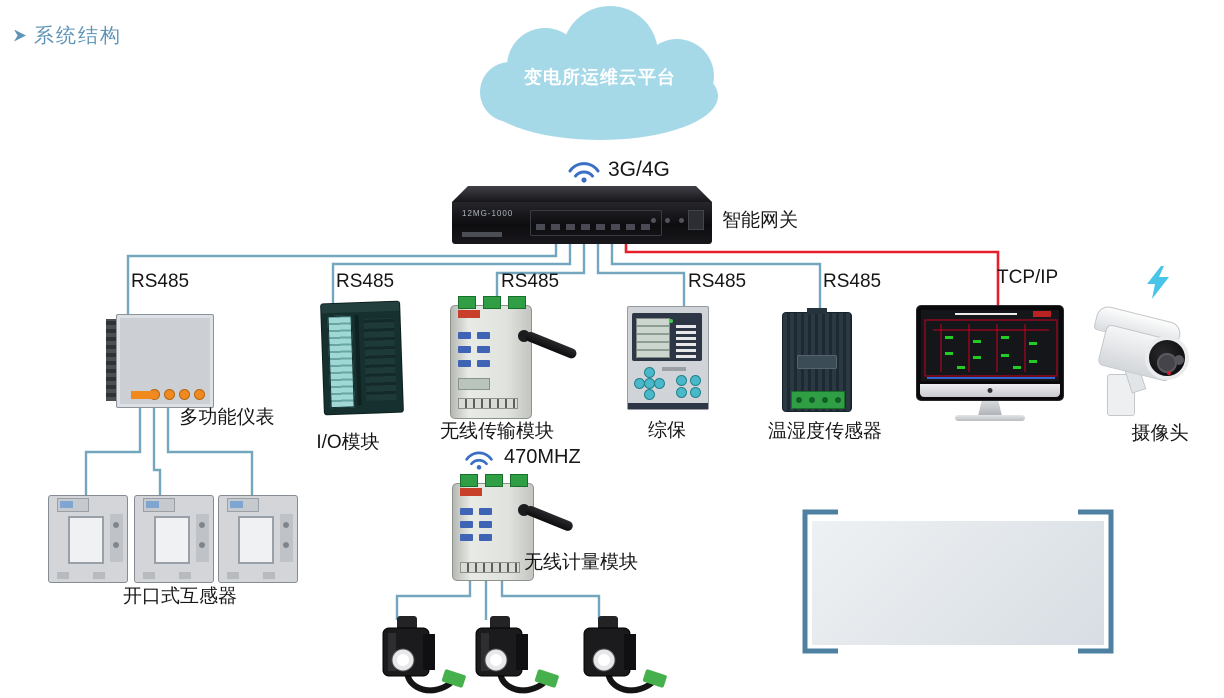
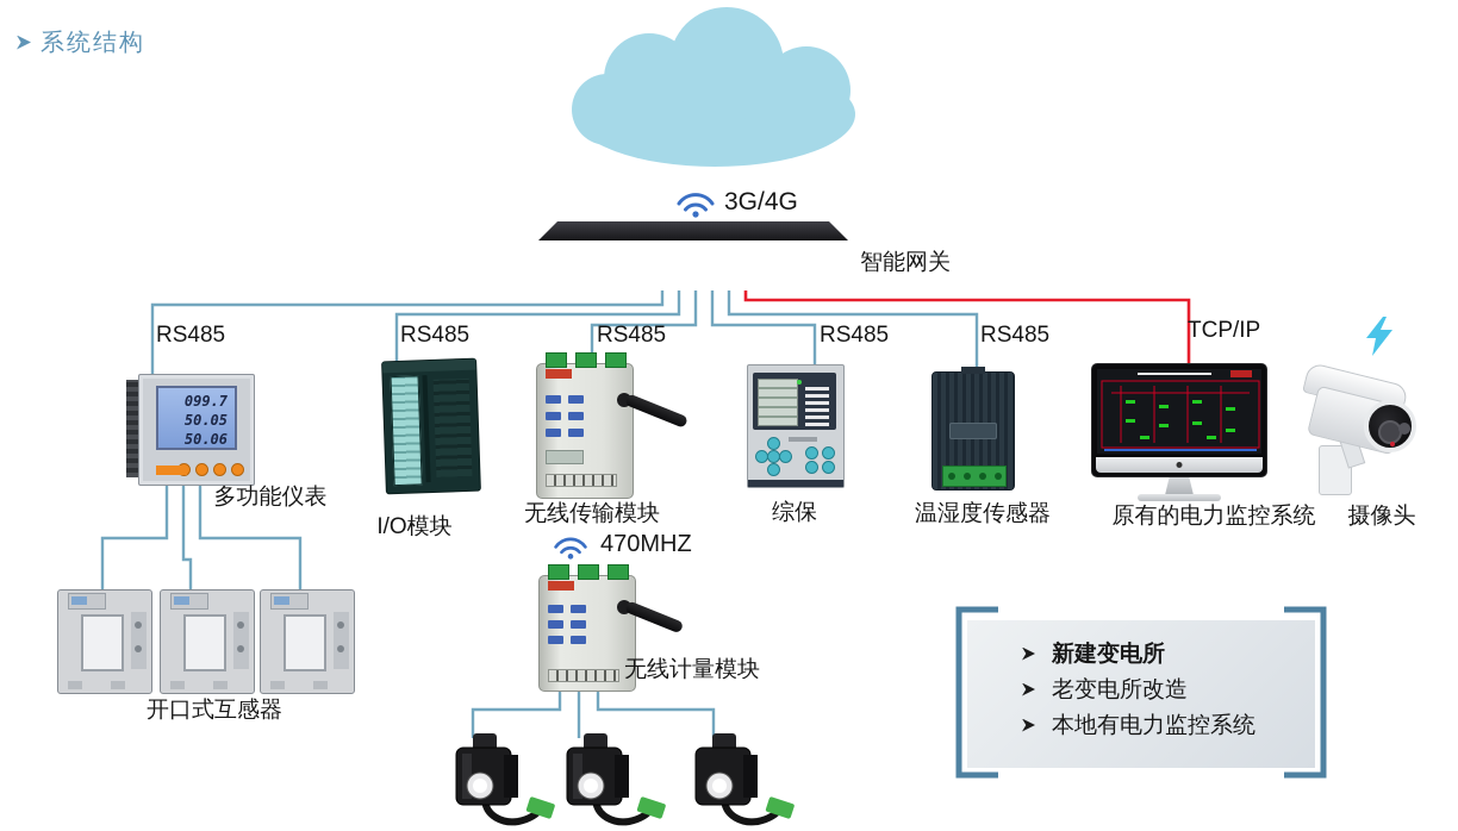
  系统结构
- 变电所运维云平台
  3G/4G
- 12MG-1000
  智能网关
  RS485
  RS485
  RS485
  RS485
  RS485
  TCP/IP
+ 099.7
+ 50.05
+ 50.06
  多功能仪表
  I/O模块
  无线传输模块
  综保
  温湿度传感器
+ 原有的电力监控系统
  摄像头
  开口式互感器
  470MHZ
  无线计量模块
+ 新建变电所
+ 老变电所改造
+ 本地有电力监控系统
